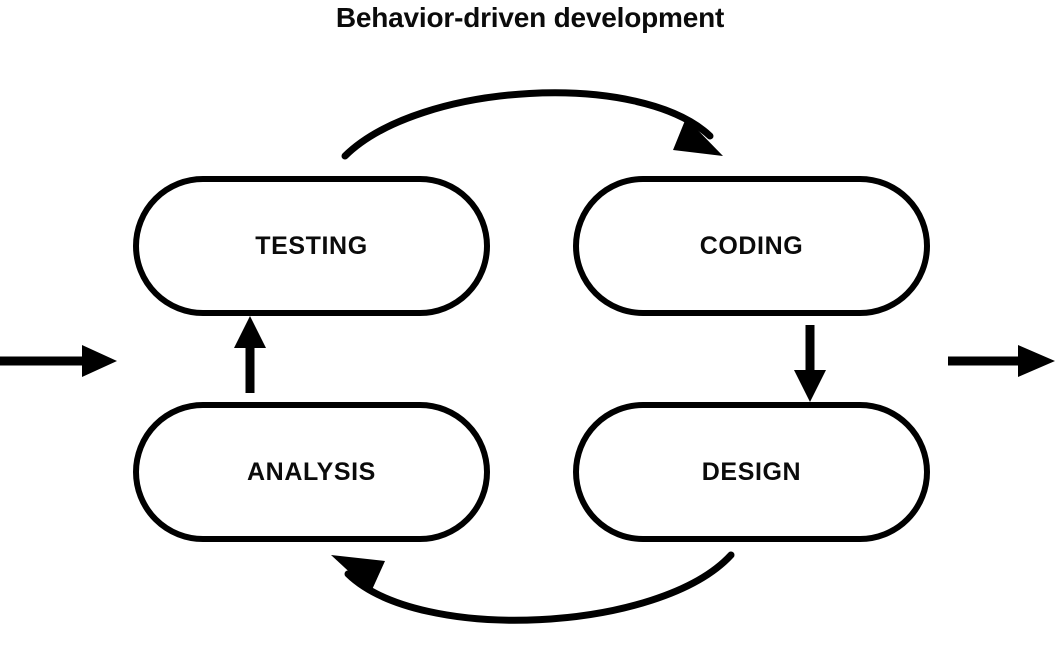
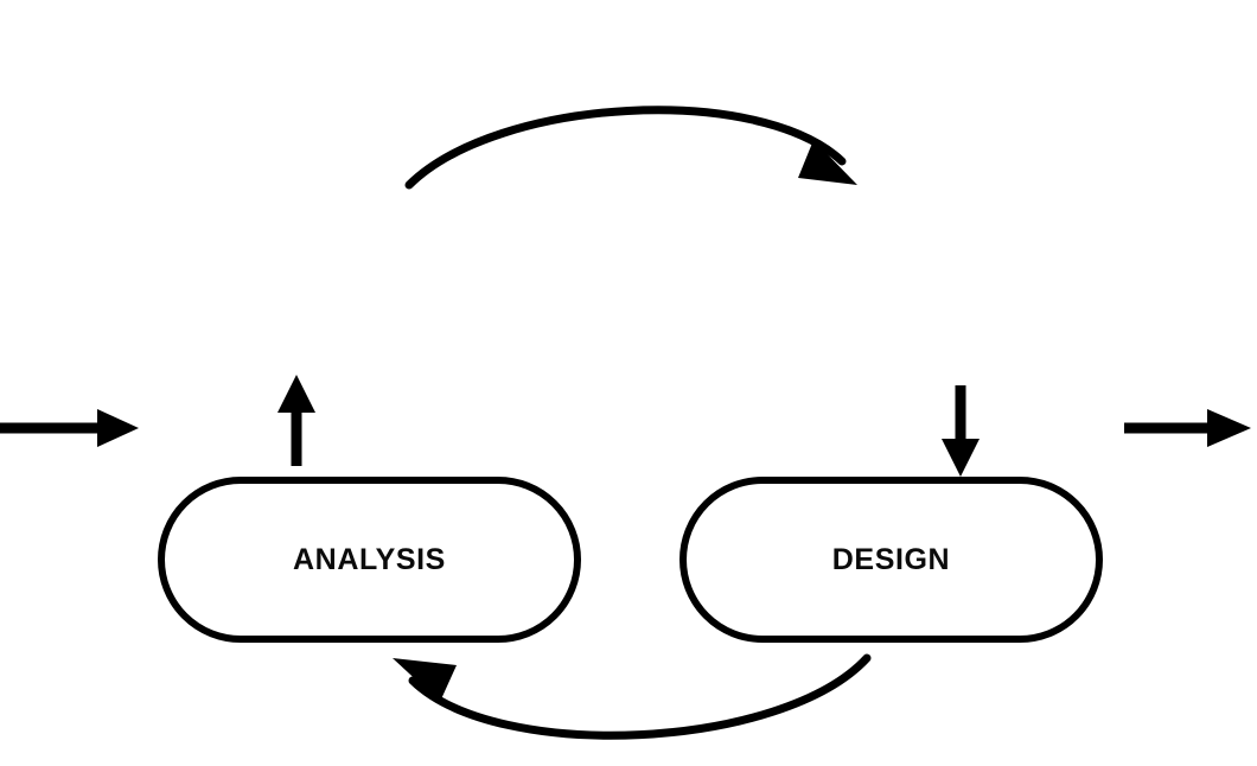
- Behavior-driven development
- TESTING
- CODING
  ANALYSIS
  DESIGN
